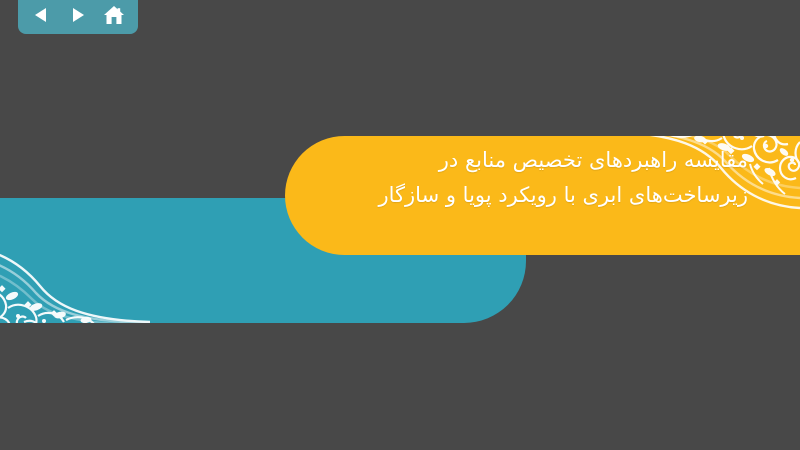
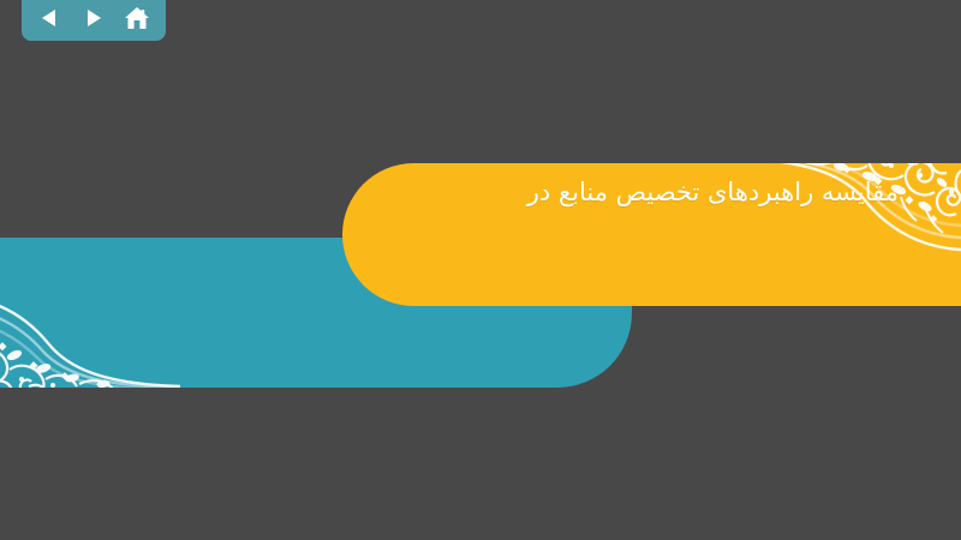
  مقایسه راهبردهای تخصیص منابع در
- زیرساخت‌های ابری با رویکرد پویا و سازگار
